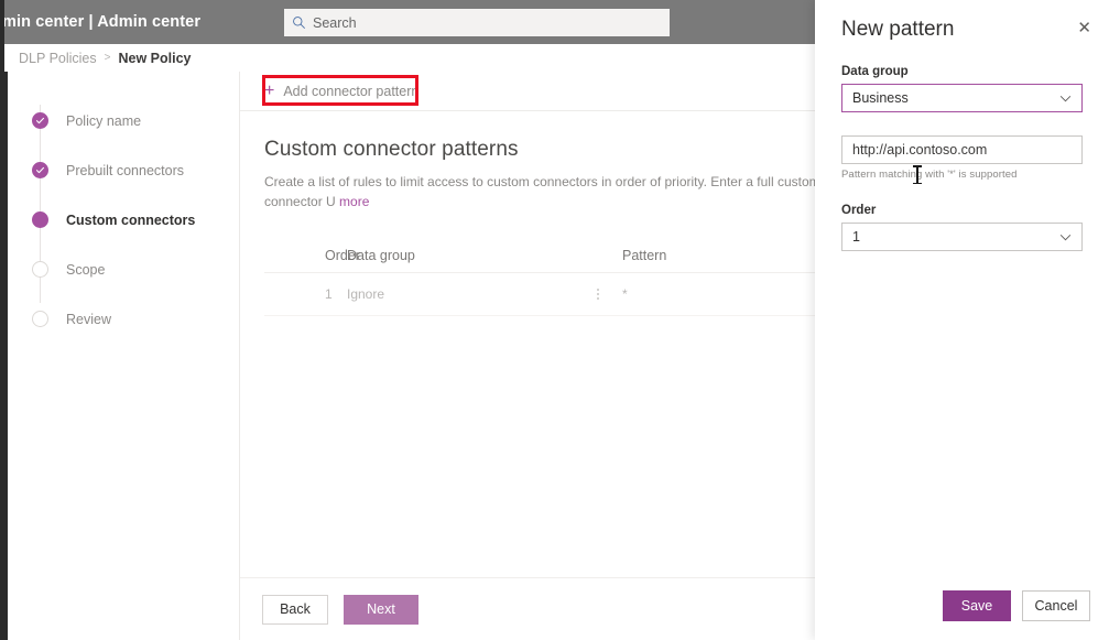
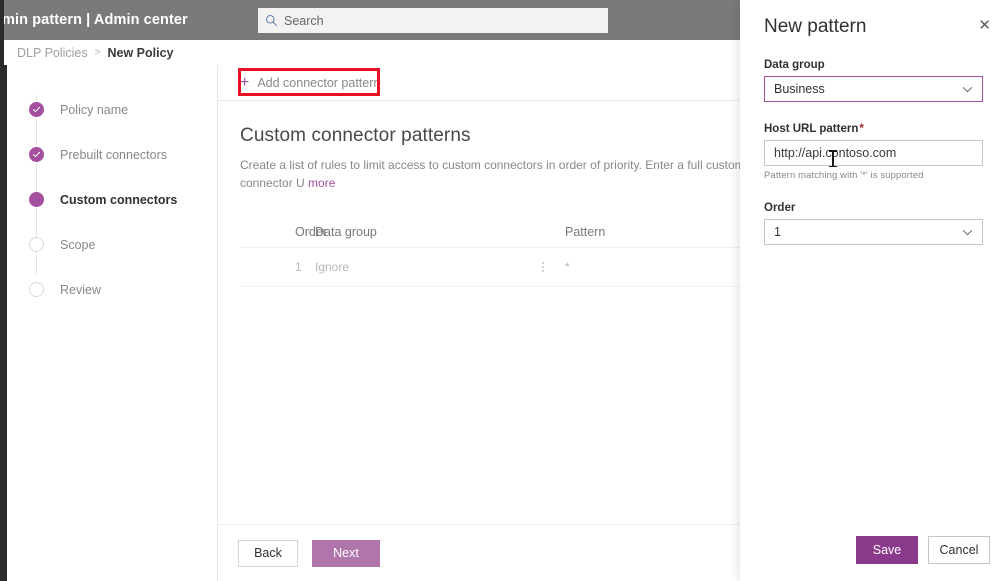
- min center | Admin center
+ min pattern | Admin center
  Search
  DLP Policies
  >
  New Policy
  Policy name
  Prebuilt connectors
  Custom connectors
  Scope
  Review
  +
  Add connector pattern
  Custom connector patterns
  Create a list of rules to limit access to custom connectors in order of priority. Enter a full custo connector U more
  Order
  Data group
  Pattern
  1
  Ignore
  *
  Back
  Next
  New pattern
  ✕
  Data group
  Business
+ Host URL pattern*
  http://api.contoso.com
  Pattern matching with '*' is supported
  Order
  1
  Save
  Cancel
